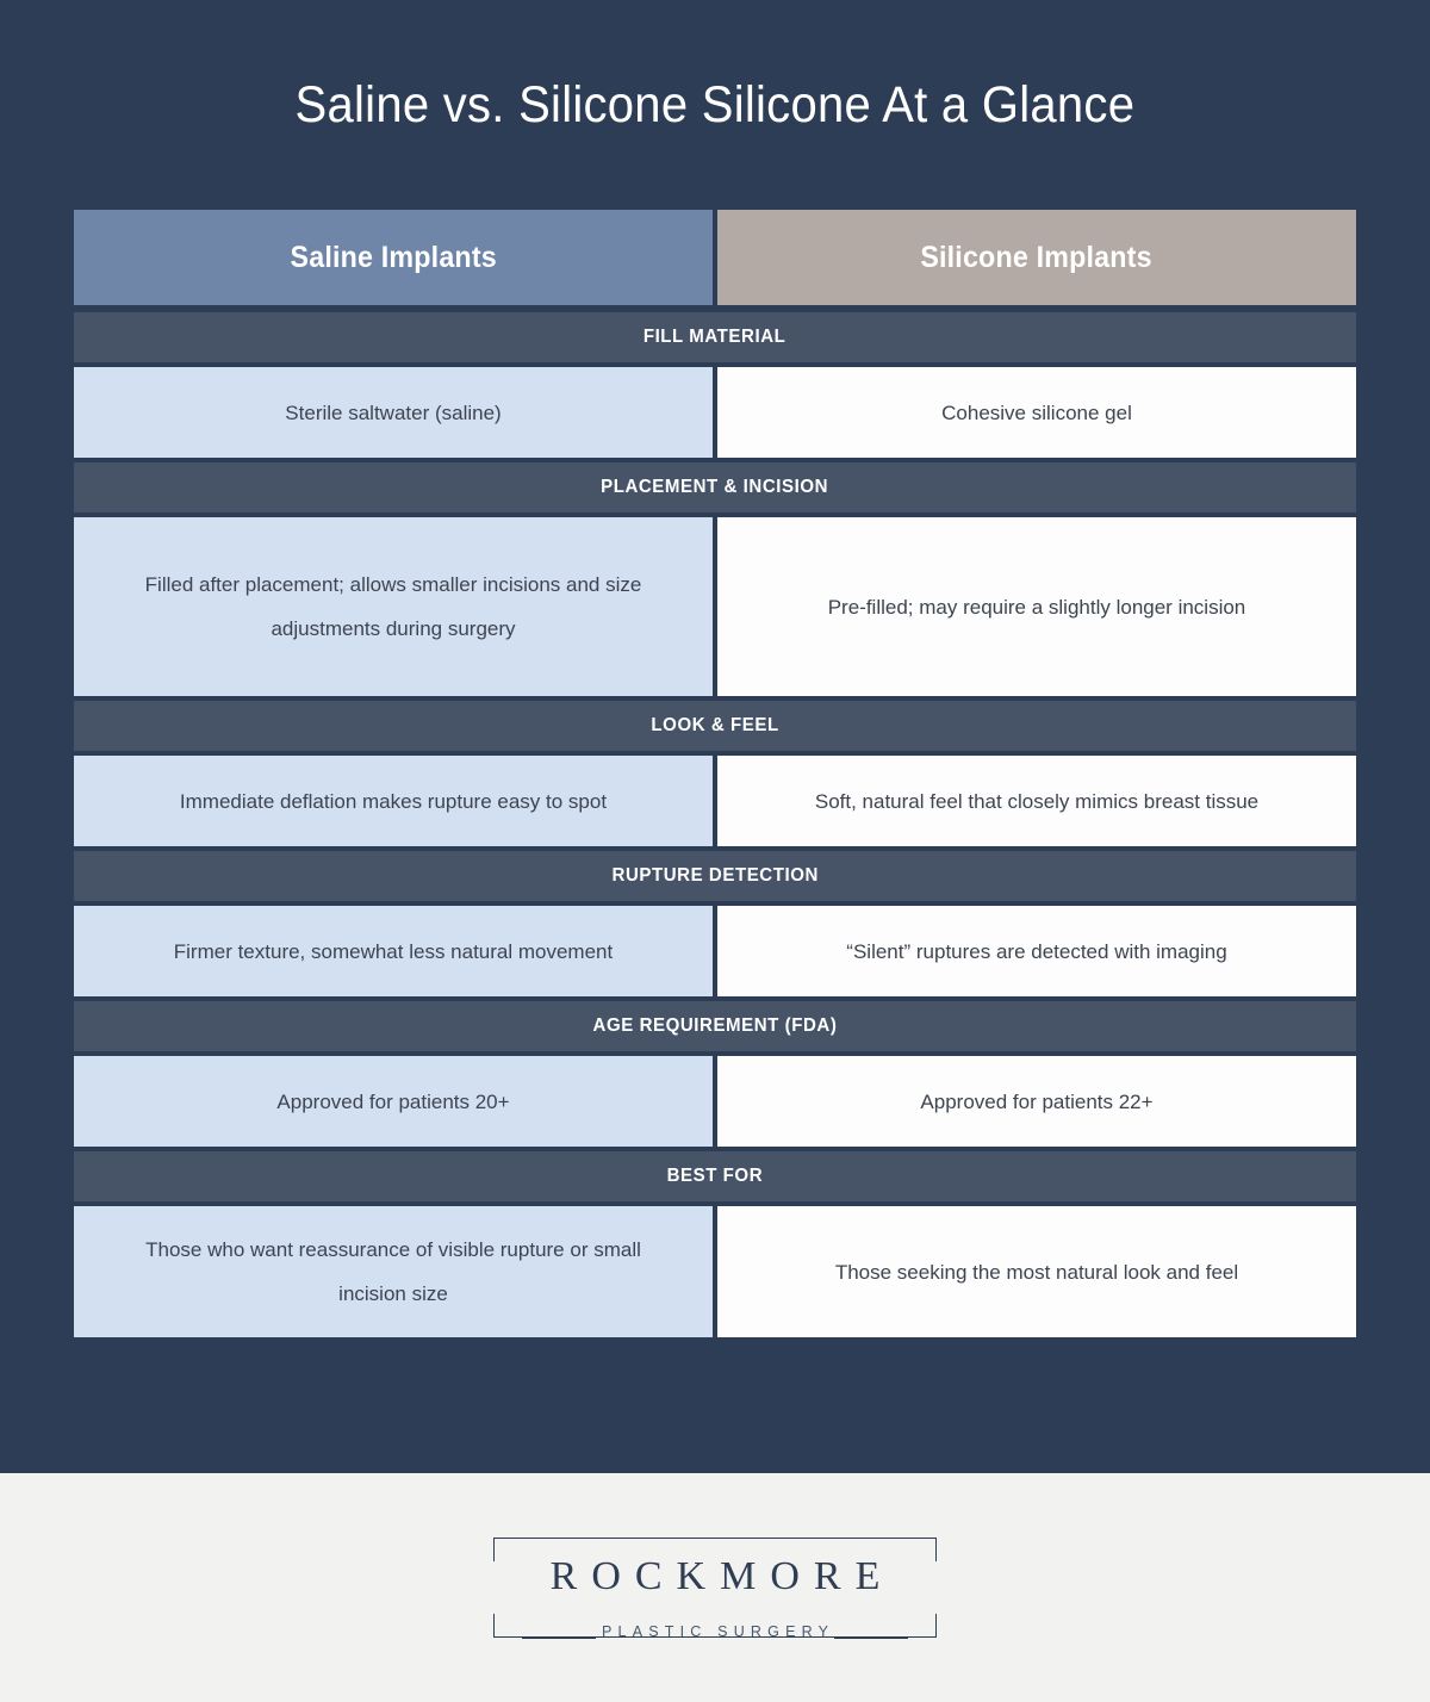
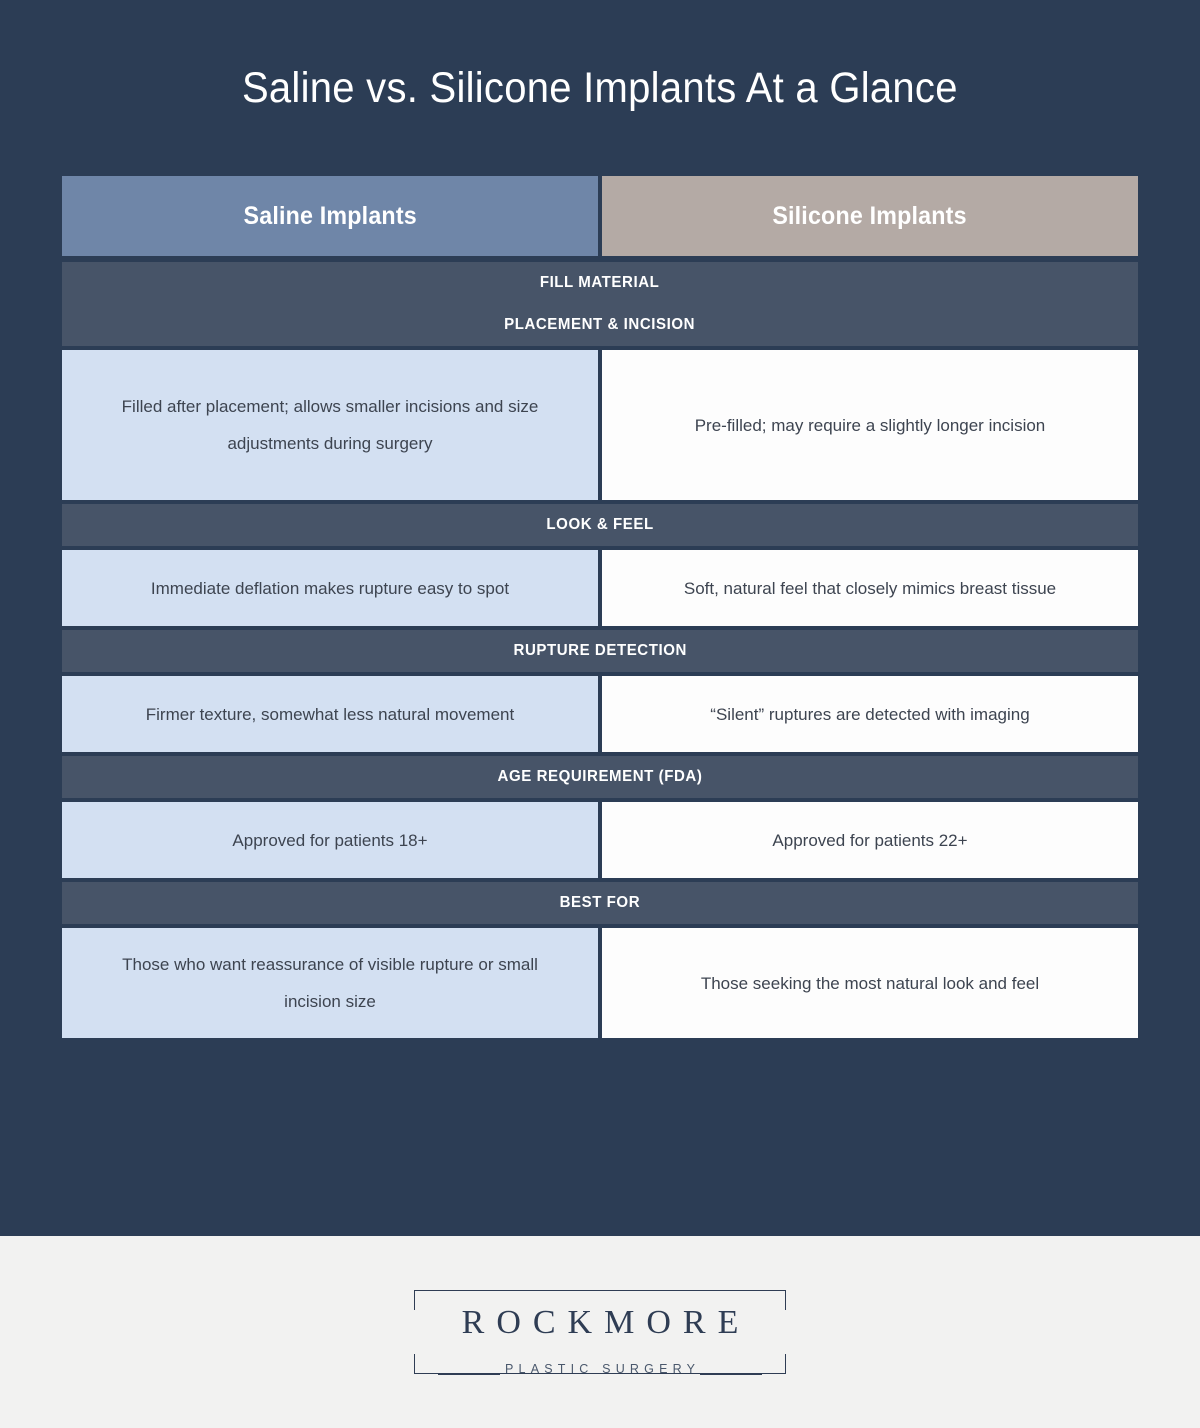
- Saline vs. Silicone Silicone At a Glance
+ Saline vs. Silicone Implants At a Glance
  Saline Implants
  Silicone Implants
  FILL MATERIAL
- Sterile saltwater (saline)
- Cohesive silicone gel
  PLACEMENT & INCISION
  Filled after placement; allows smaller incisions and size adjustments during surgery
  Pre-filled; may require a slightly longer incision
  LOOK & FEEL
  Immediate deflation makes rupture easy to spot
  Soft, natural feel that closely mimics breast tissue
  RUPTURE DETECTION
  Firmer texture, somewhat less natural movement
  “Silent” ruptures are detected with imaging
  AGE REQUIREMENT (FDA)
- Approved for patients 20+
+ Approved for patients 18+
  Approved for patients 22+
  BEST FOR
  Those who want reassurance of visible rupture or small incision size
  Those seeking the most natural look and feel
  ROCKMORE
  PLASTIC SURGERY
